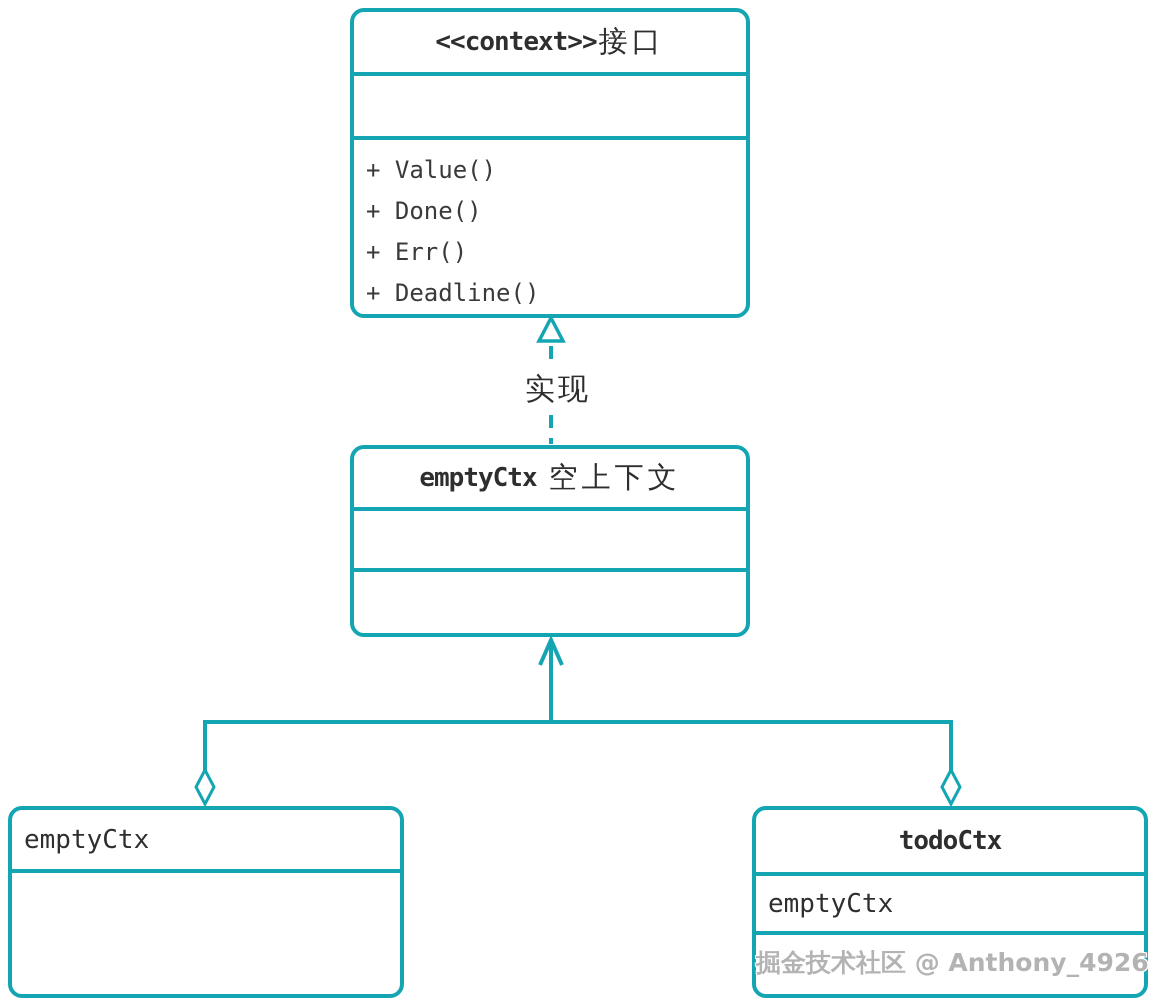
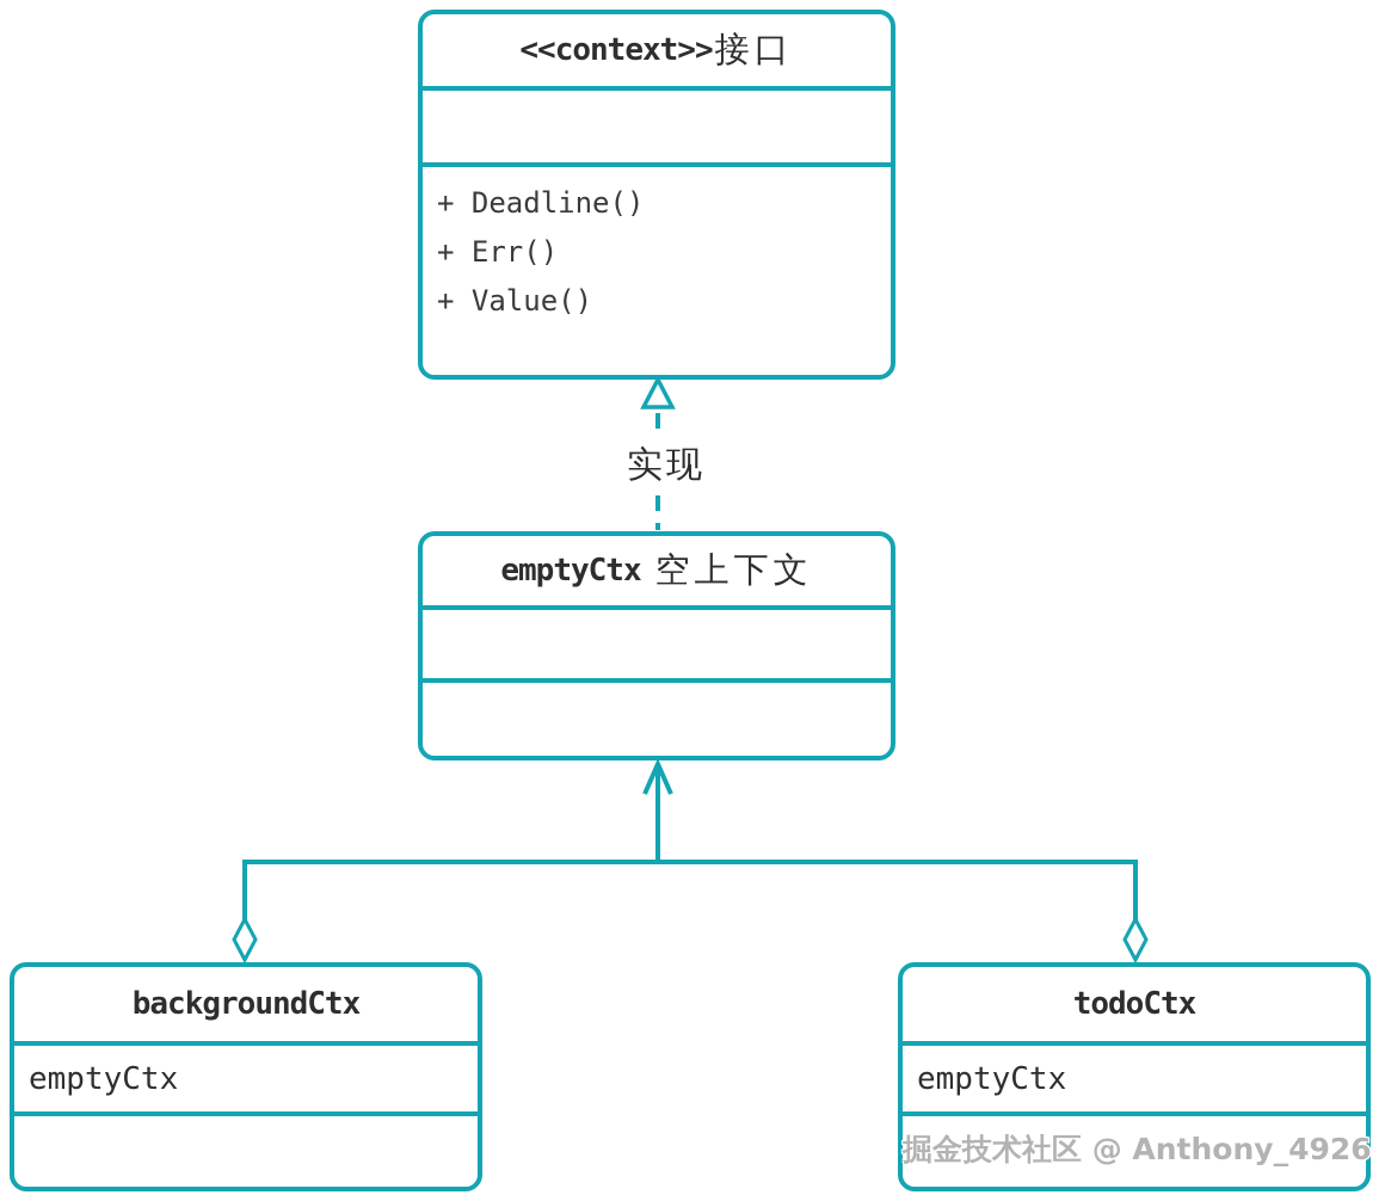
  <<context>>
  接口
- + Value()
+ + Deadline()
- + Done()
  + Err()
- + Deadline()
+ + Value()
  实现
  emptyCtx
  空上下文
+ backgroundCtx
  emptyCtx
  todoCtx
  emptyCtx
  掘金技术社区 @ Anthony_4926
